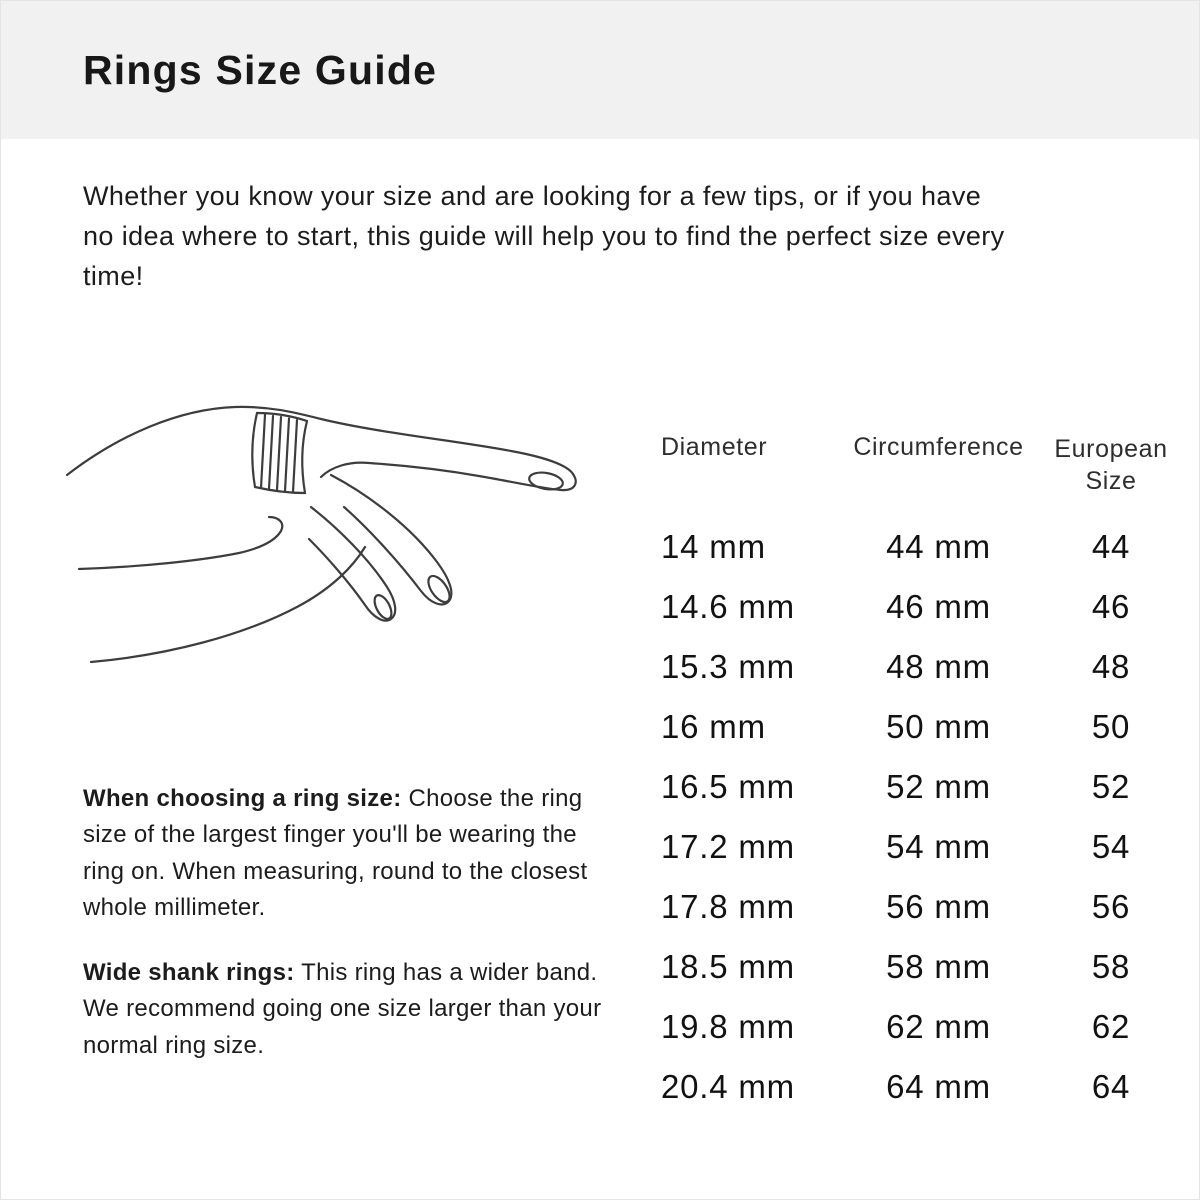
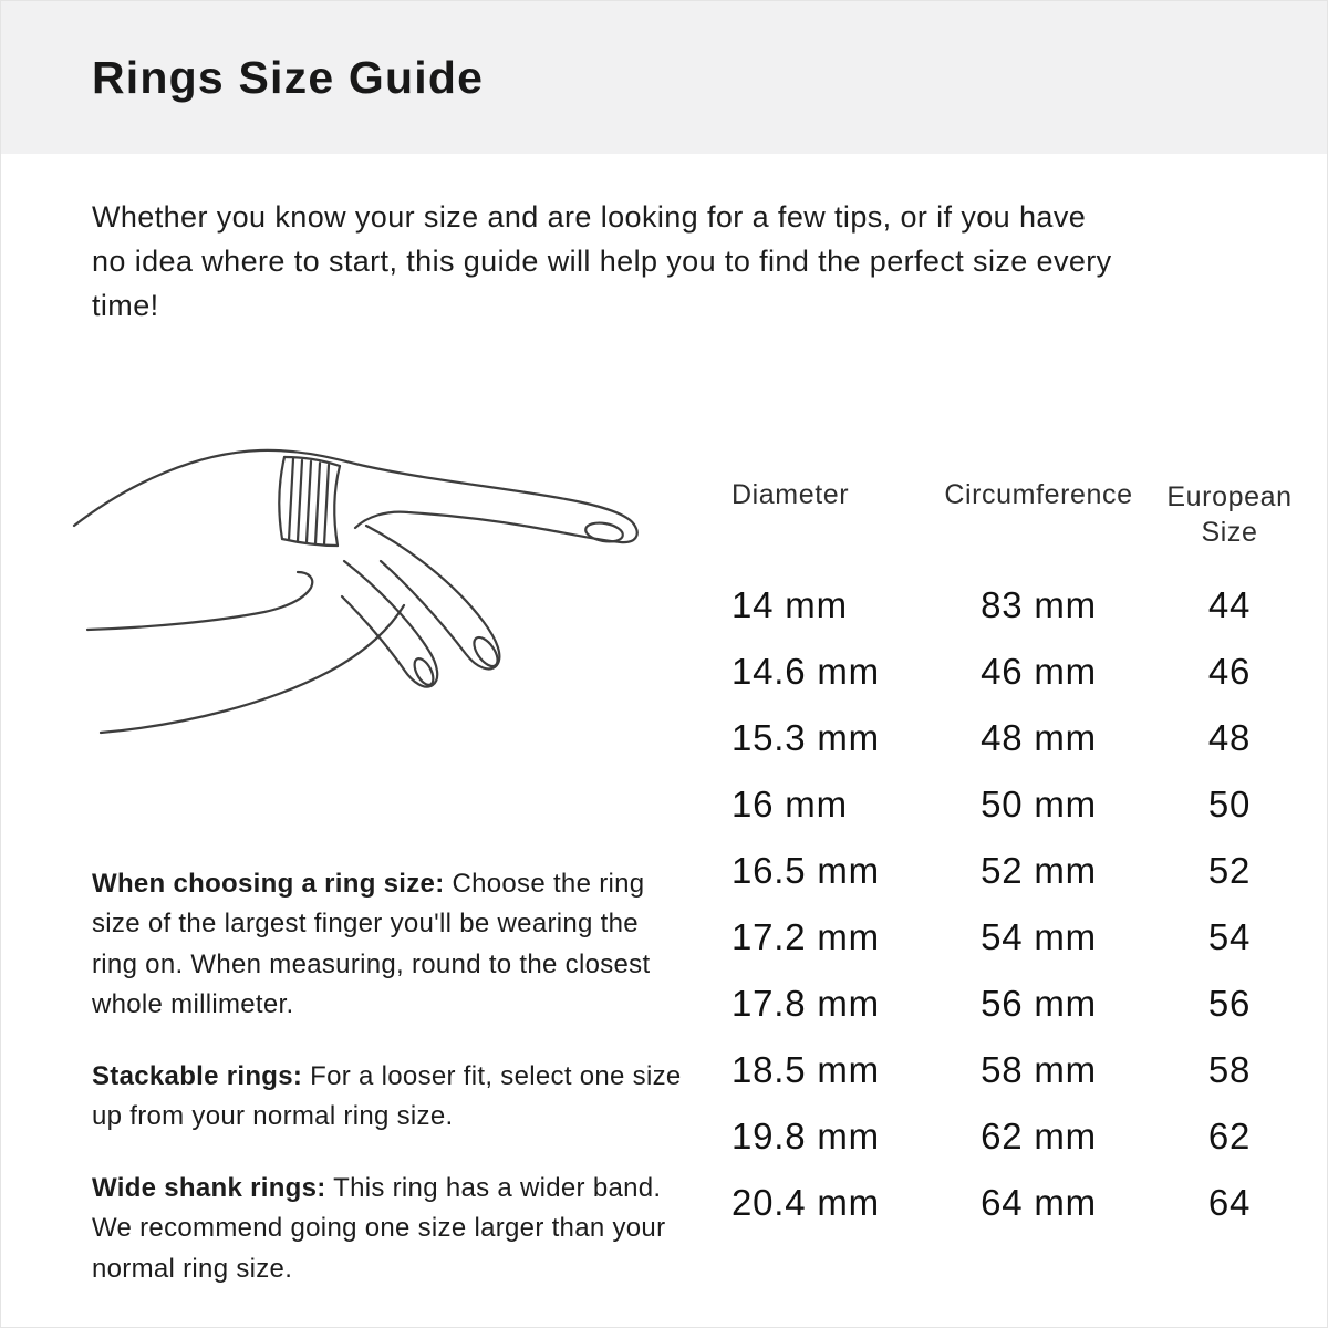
  Rings Size Guide
  Whether you know your size and are looking for a few tips, or if you have no idea where to start, this guide will help you to find the perfect size every time!
  When choosing a ring size: Choose the ring size of the largest finger you'll be wearing the ring on. When measuring, round to the closest whole millimeter.
+ Stackable rings: For a looser fit, select one size up from your normal ring size.
  Wide shank rings: This ring has a wider band. We recommend going one size larger than your normal ring size.
  Diameter
  Circumference
  European Size
  14 mm
- 44 mm
+ 83 mm
  44
  14.6 mm
  46 mm
  46
  15.3 mm
  48 mm
  48
  16 mm
  50 mm
  50
  16.5 mm
  52 mm
  52
  17.2 mm
  54 mm
  54
  17.8 mm
  56 mm
  56
  18.5 mm
  58 mm
  58
  19.8 mm
  62 mm
  62
  20.4 mm
  64 mm
  64
